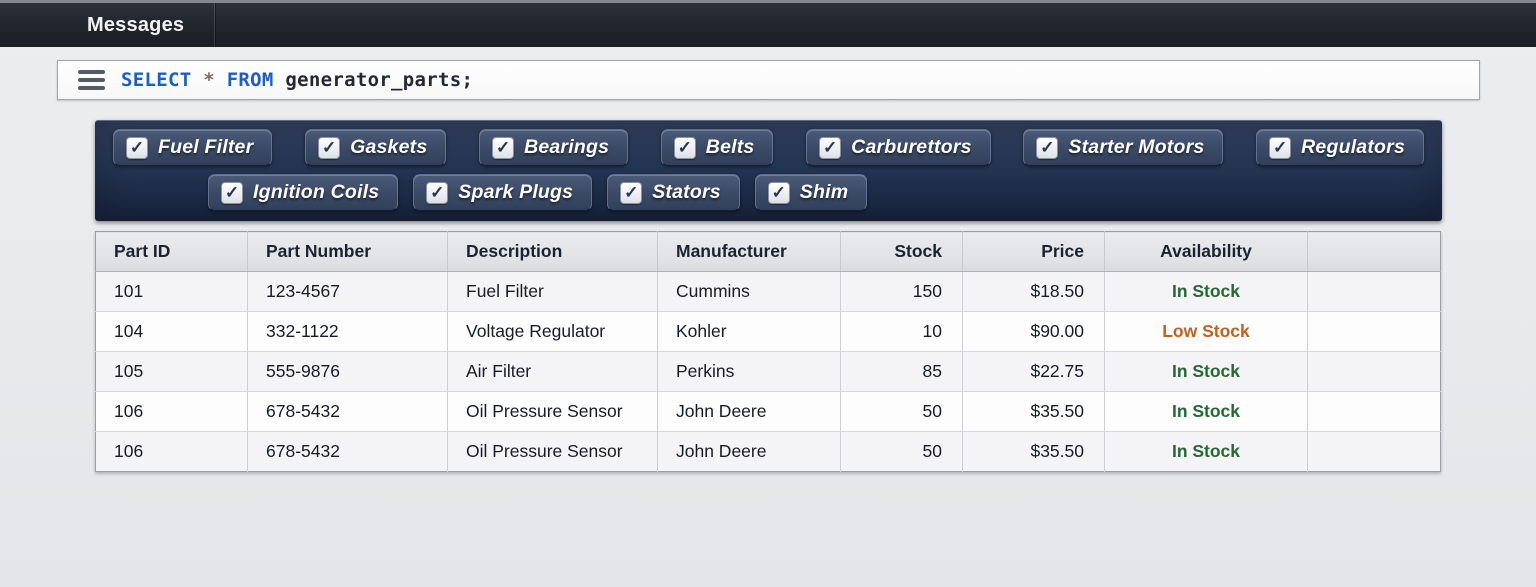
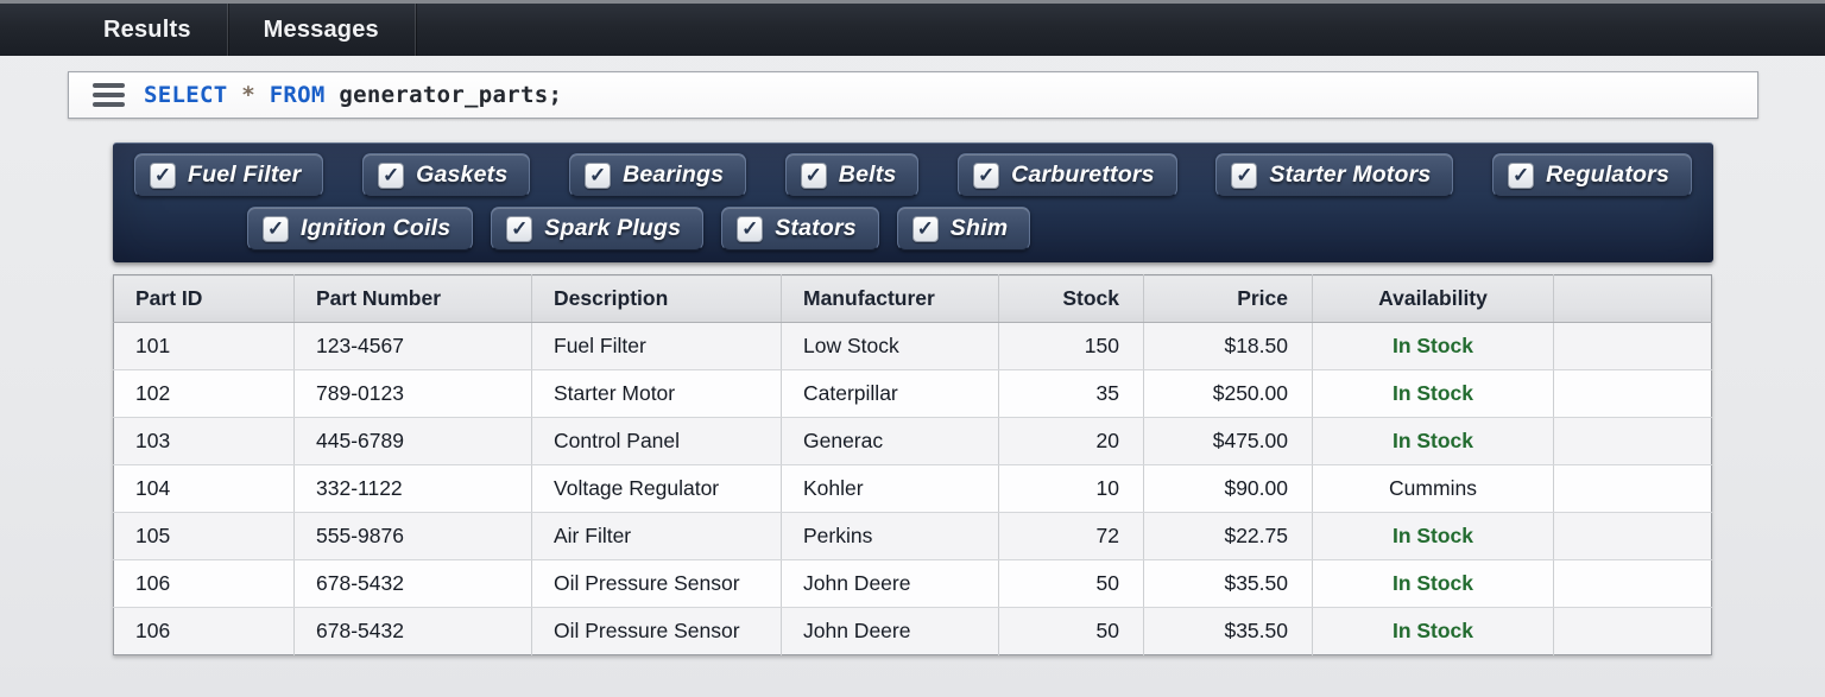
+ Results
  Messages
  SELECT * FROM generator_parts;
  ✓
  Fuel Filter
  ✓
  Gaskets
  ✓
  Bearings
  ✓
  Belts
  ✓
  Carburettors
  ✓
  Starter Motors
  ✓
  Regulators
  ✓
  Ignition Coils
  ✓
  Spark Plugs
  ✓
  Stators
  ✓
  Shim
  Part ID	Part Number	Description	Manufacturer	Stock	Price	Availability
- 101	123-4567	Fuel Filter	Cummins	150	$18.50	In Stock
+ 101	123-4567	Fuel Filter	Low Stock	150	$18.50	In Stock
+ 102	789-0123	Starter Motor	Caterpillar	35	$250.00	In Stock
+ 103	445-6789	Control Panel	Generac	20	$475.00	In Stock
- 104	332-1122	Voltage Regulator	Kohler	10	$90.00	Low Stock
+ 104	332-1122	Voltage Regulator	Kohler	10	$90.00	Cummins
- 105	555-9876	Air Filter	Perkins	85	$22.75	In Stock
+ 105	555-9876	Air Filter	Perkins	72	$22.75	In Stock
  106	678-5432	Oil Pressure Sensor	John Deere	50	$35.50	In Stock
  106	678-5432	Oil Pressure Sensor	John Deere	50	$35.50	In Stock
